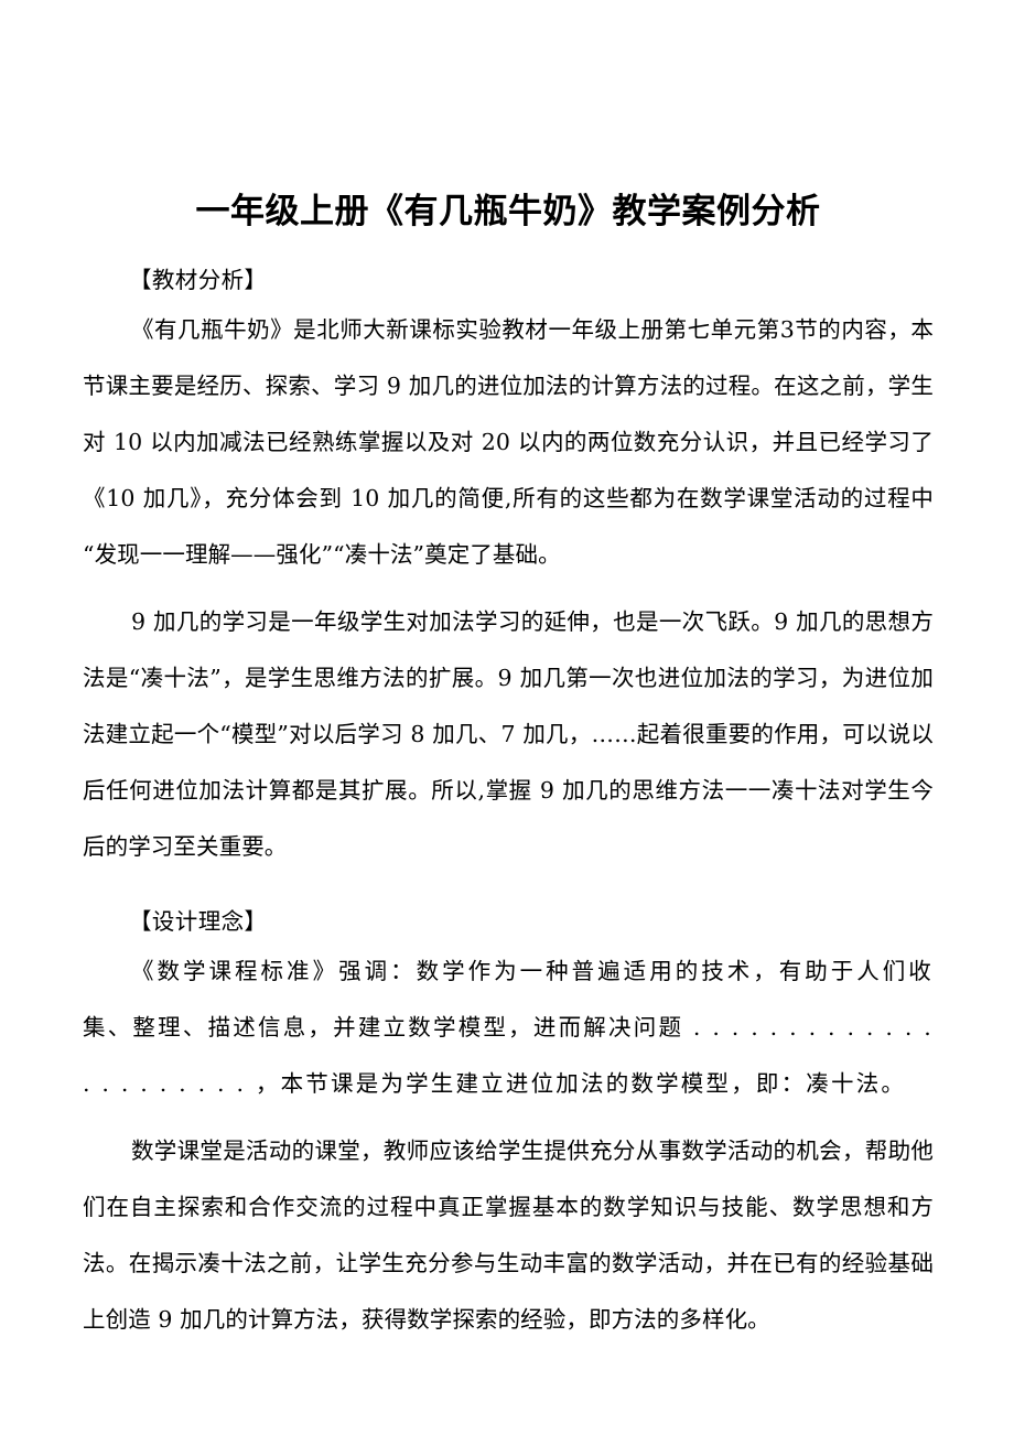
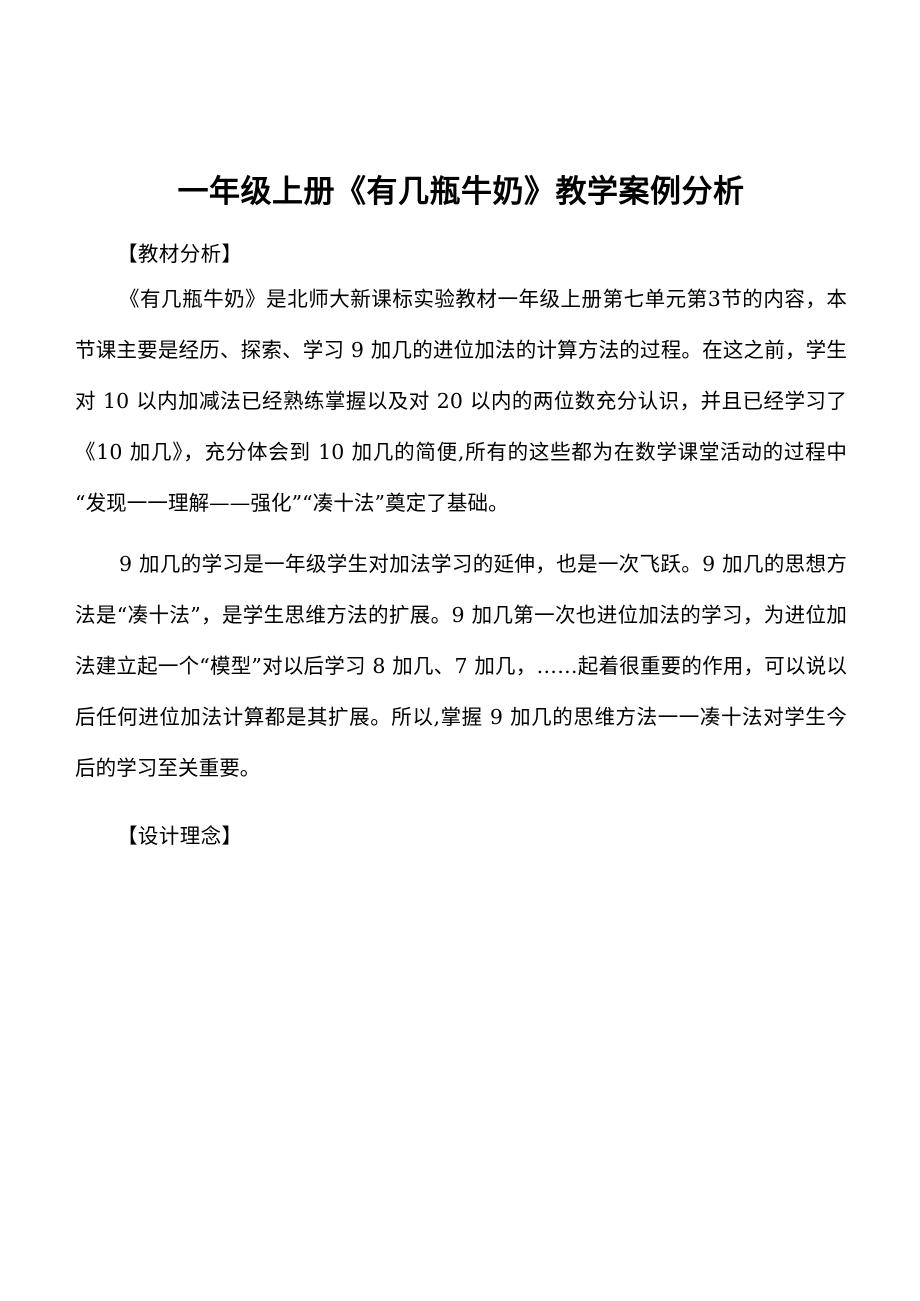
  一年级上册《有几瓶牛奶》教学案例分析
  【教材分析】
  《有几瓶牛奶》是北师大新课标实验教材一年级上册第七单元第3节的内容，本节课主要是经历、探索、学习 9 加几的进位加法的计算方法的过程。在这之前，学生对 10 以内加减法已经熟练掌握以及对 20 以内的两位数充分认识，并且已经学习了《10 加几》，充分体会到 10 加几的简便,所有的这些都为在数学课堂活动的过程中“发现一一理解——强化”“凑十法”奠定了基础。
  9 加几的学习是一年级学生对加法学习的延伸，也是一次飞跃。9 加几的思想方法是“凑十法”，是学生思维方法的扩展。9 加几第一次也进位加法的学习，为进位加法建立起一个“模型”对以后学习 8 加几、7 加几，……起着很重要的作用，可以说以后任何进位加法计算都是其扩展。所以,掌握 9 加几的思维方法一一凑十法对学生今后的学习至关重要。
  【设计理念】
- 《数学课程标准》强调：数学作为一种普遍适用的技术，有助于人们收集、整理、描述信息，并建立数学模型，进而解决问题 . . . . . . . . . . . . . . . . . . . . . . ，本节课是为学生建立进位加法的数学模型，即：凑十法。
- 数学课堂是活动的课堂，教师应该给学生提供充分从事数学活动的机会，帮助他们在自主探索和合作交流的过程中真正掌握基本的数学知识与技能、数学思想和方法。在揭示凑十法之前，让学生充分参与生动丰富的数学活动，并在已有的经验基础上创造 9 加几的计算方法，获得数学探索的经验，即方法的多样化。
